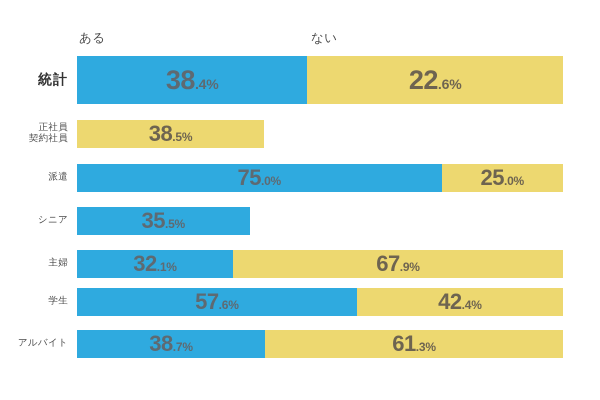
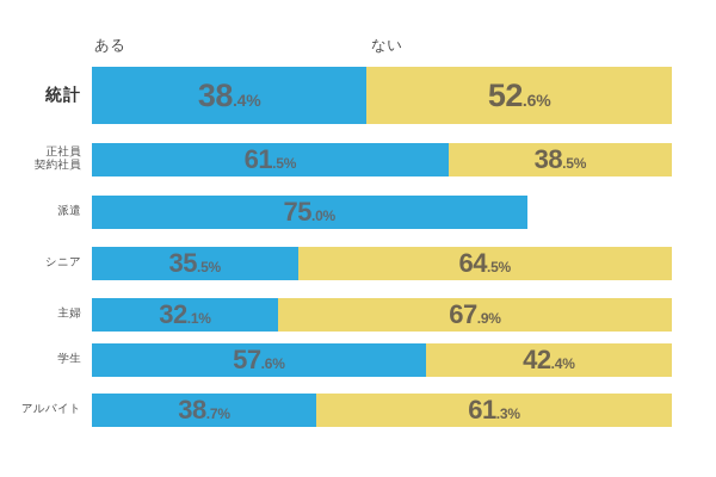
  ある
  ない
  統計
  38.4%
- 22.6%
+ 52.6%
  正社員
  契約社員
+ 61.5%
  38.5%
  派遣
  75.0%
- 25.0%
  シニア
  35.5%
+ 64.5%
  主婦
  32.1%
  67.9%
  学生
  57.6%
  42.4%
  アルバイト
  38.7%
  61.3%
